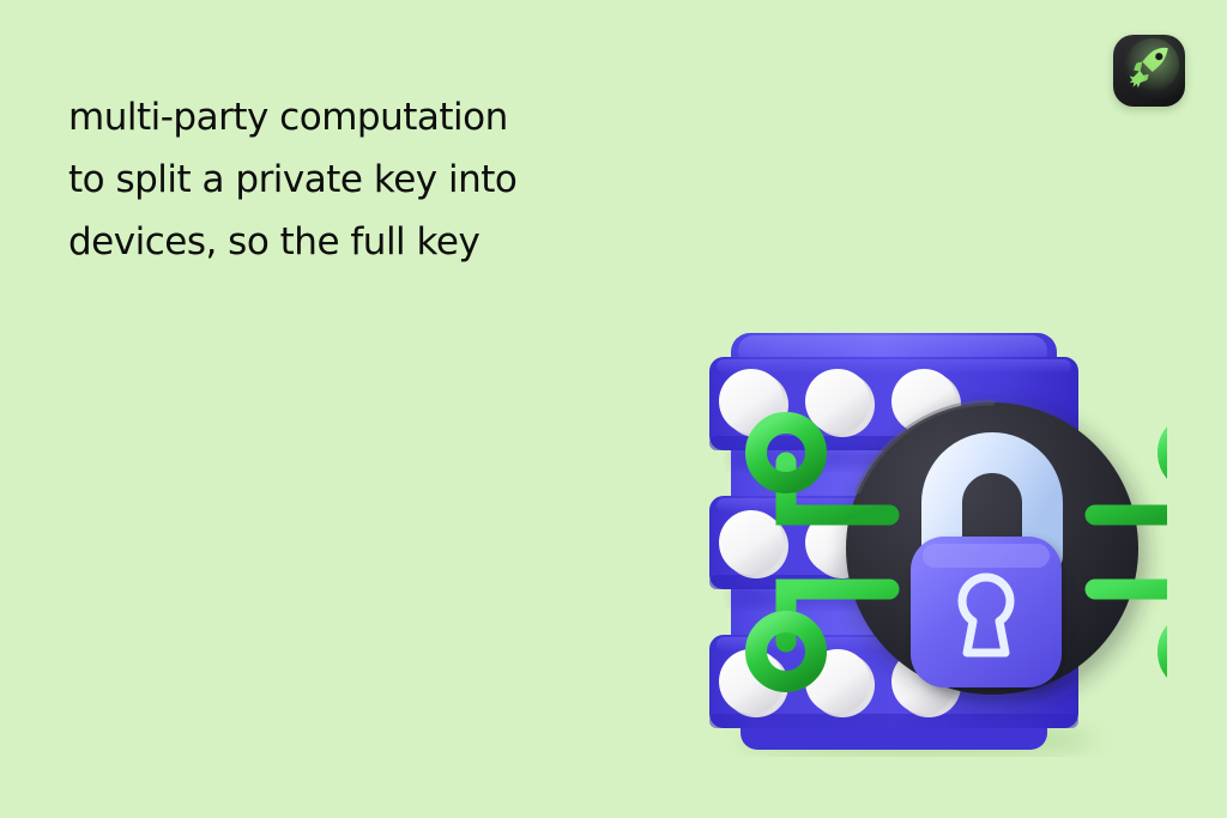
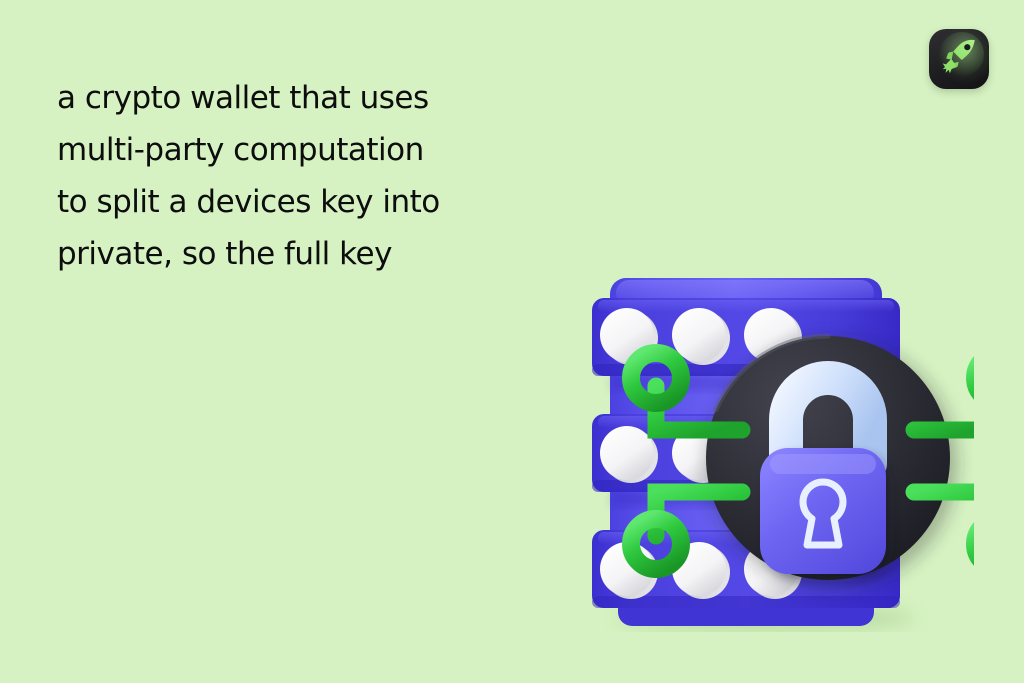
+ a crypto wallet that uses
  multi-party computation
- to split a private key into
+ to split a devices key into
- devices, so the full key
+ private, so the full key
